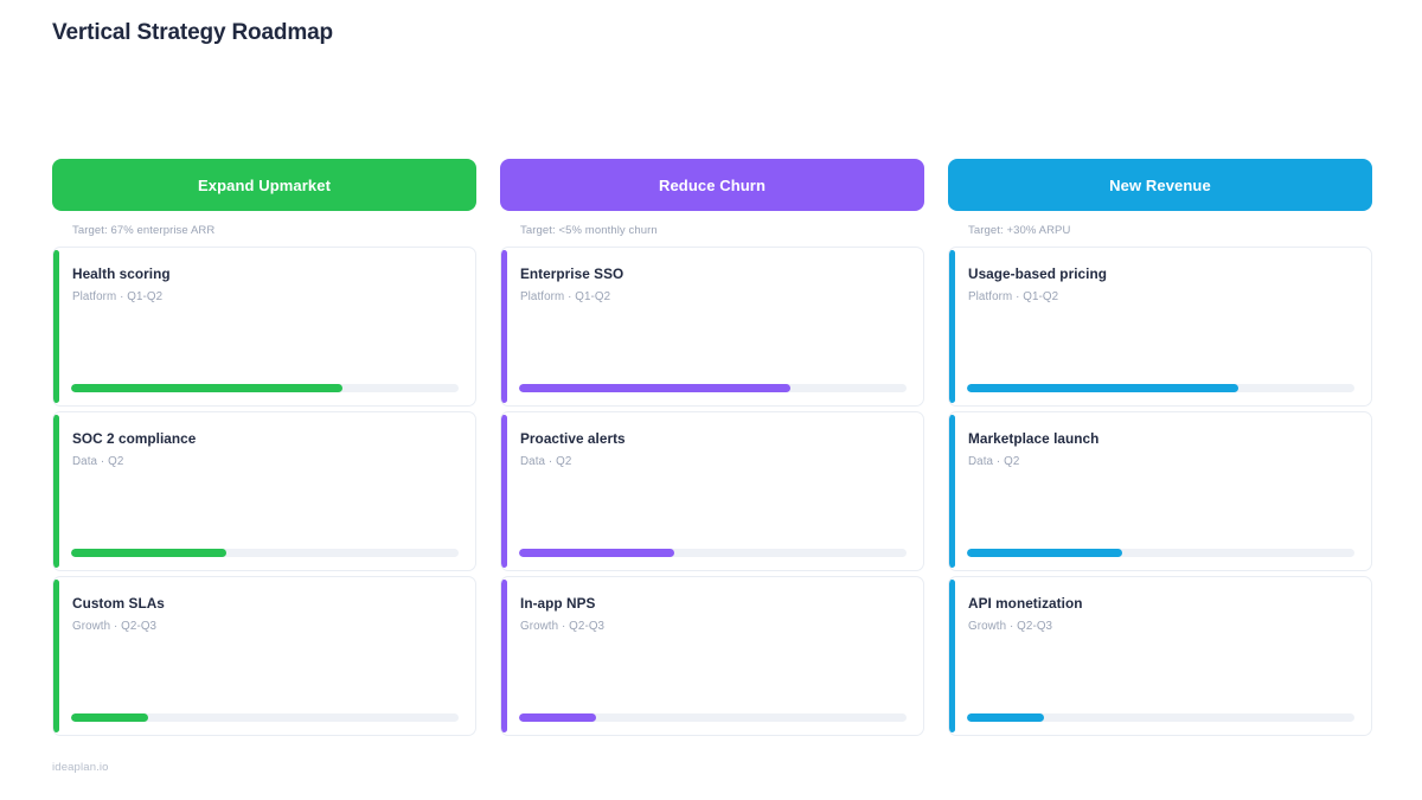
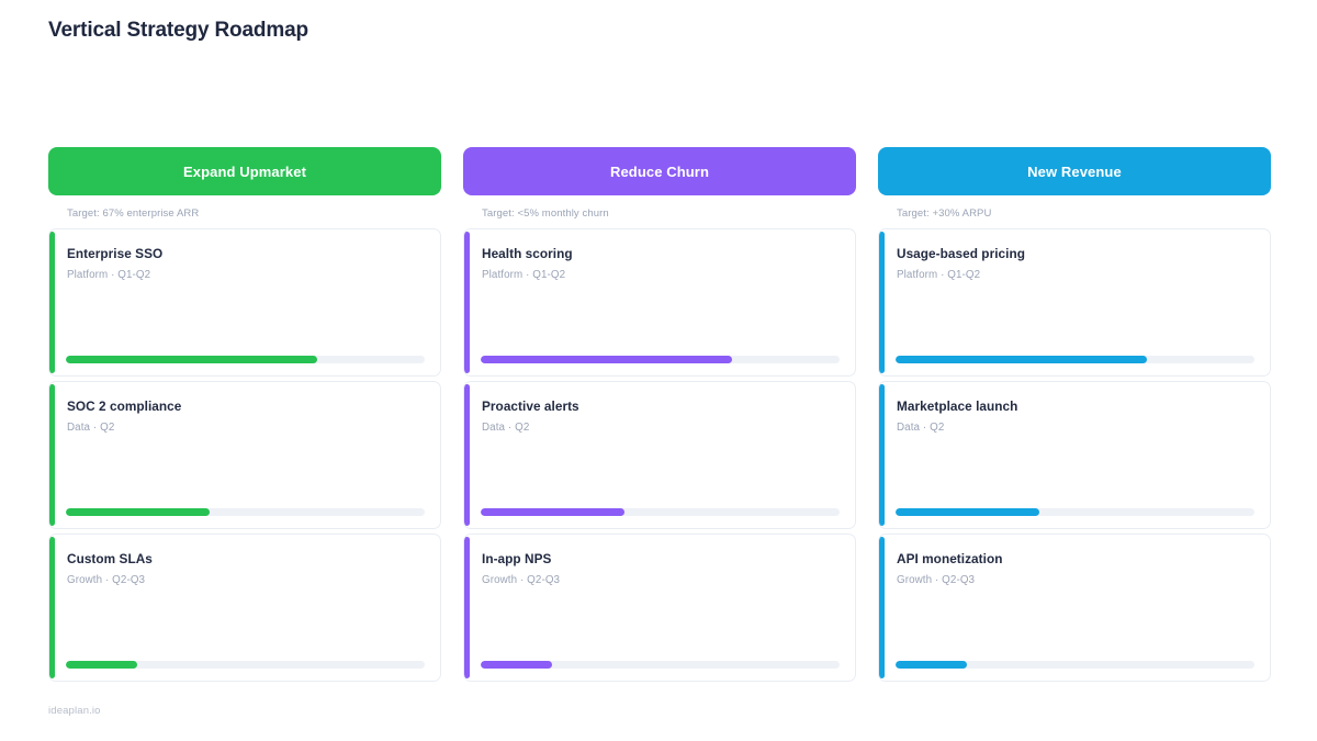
  Vertical Strategy Roadmap
  Expand Upmarket
  Target: 67% enterprise ARR
- Health scoring
+ Enterprise SSO
  Platform · Q1-Q2
  SOC 2 compliance
  Data · Q2
  Custom SLAs
  Growth · Q2-Q3
  Reduce Churn
  Target: <5% monthly churn
- Enterprise SSO
+ Health scoring
  Platform · Q1-Q2
  Proactive alerts
  Data · Q2
  In-app NPS
  Growth · Q2-Q3
  New Revenue
  Target: +30% ARPU
  Usage-based pricing
  Platform · Q1-Q2
  Marketplace launch
  Data · Q2
  API monetization
  Growth · Q2-Q3
  ideaplan.io
